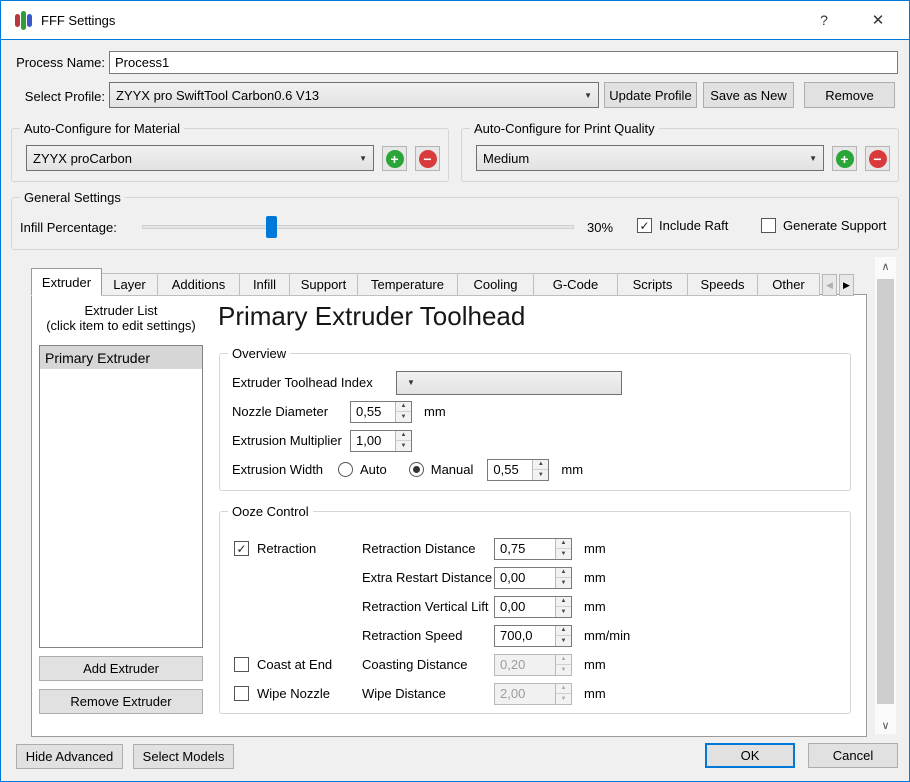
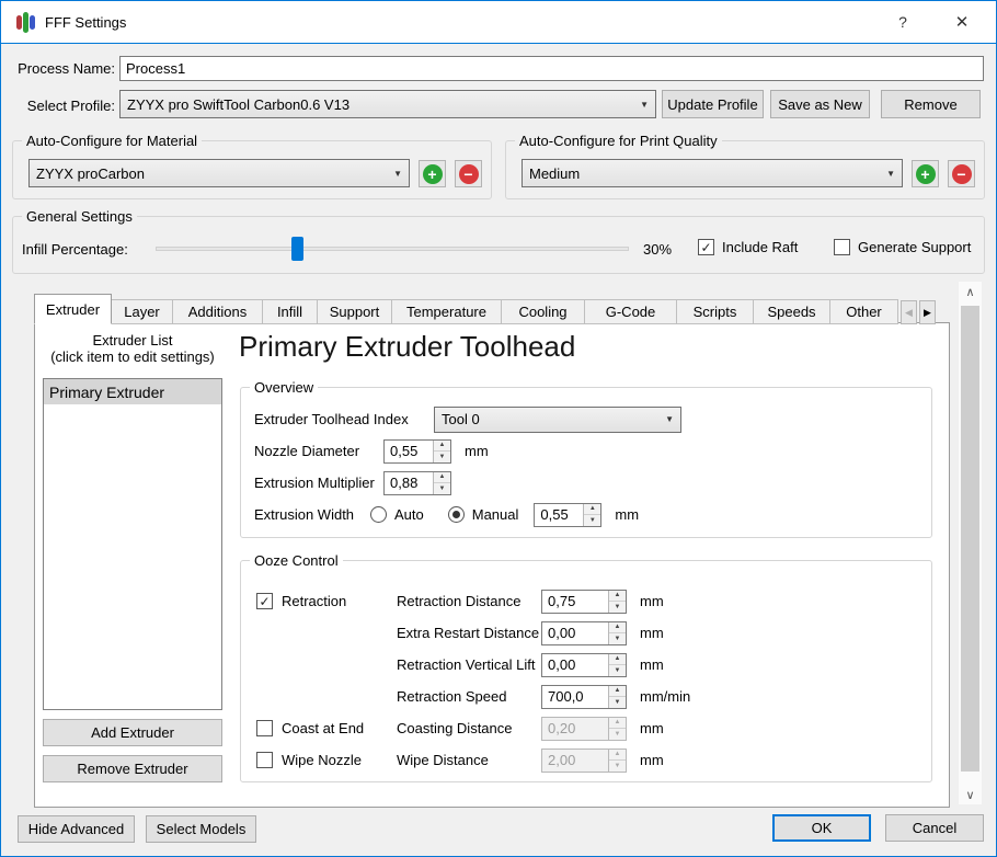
  FFF Settings
  ?
  ✕
  Process Name:
  Process1
  Select Profile:
  ZYYX pro SwiftTool Carbon0.6 V13
  ▼
  Update Profile
  Save as New
  Remove
  Auto-Configure for Material
  ZYYX proCarbon
  ▼
  +
  −
  Auto-Configure for Print Quality
  Medium
  ▼
  +
  −
  General Settings
  Infill Percentage:
  30%
  ✓
  Include Raft
  Generate Support
  Extruder
  Layer
  Additions
  Infill
  Support
  Temperature
  Cooling
  G-Code
  Scripts
  Speeds
  Other
  ◀
  ▶
  Extruder List
  (click item to edit settings)
  Primary Extruder
  Add Extruder
  Remove Extruder
  Primary Extruder Toolhead
  Overview
  Extruder Toolhead Index
+ Tool 0
  ▼
  Nozzle Diameter
  0,55
  mm
  Extrusion Multiplier
- 1,00
+ 0,88
  Extrusion Width
  Auto
  Manual
  0,55
  mm
  Ooze Control
  ✓
  Retraction
  Retraction Distance
  0,75
  mm
  Extra Restart Distance
  0,00
  mm
  Retraction Vertical Lift
  0,00
  mm
  Retraction Speed
  700,0
  mm/min
  Coast at End
  Coasting Distance
  0,20
  mm
  Wipe Nozzle
  Wipe Distance
  2,00
  mm
  ∧
  ∨
  Hide Advanced
  Select Models
  OK
  Cancel
